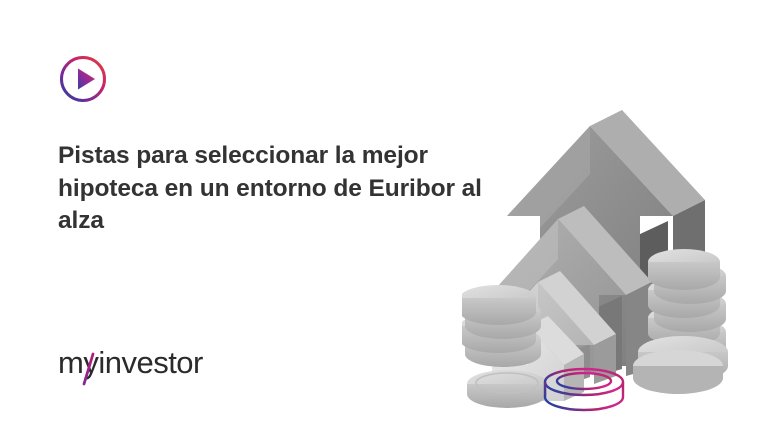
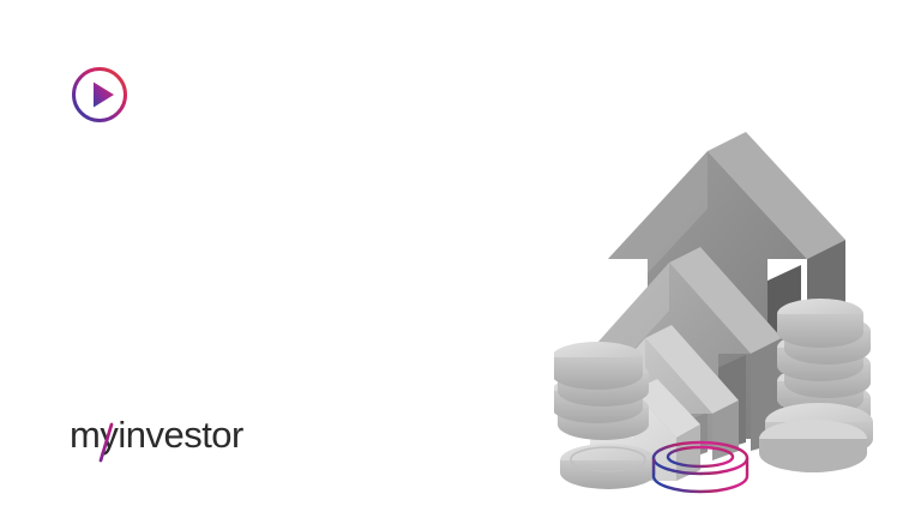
- Pistas para seleccionar la mejor hipoteca en un entorno de Euribor al alza
  minvestor
